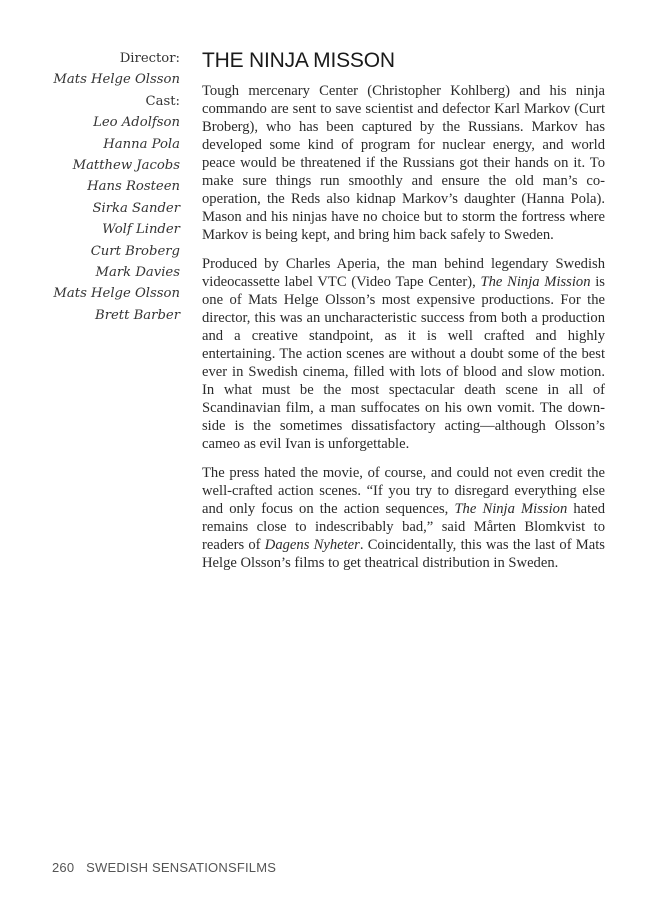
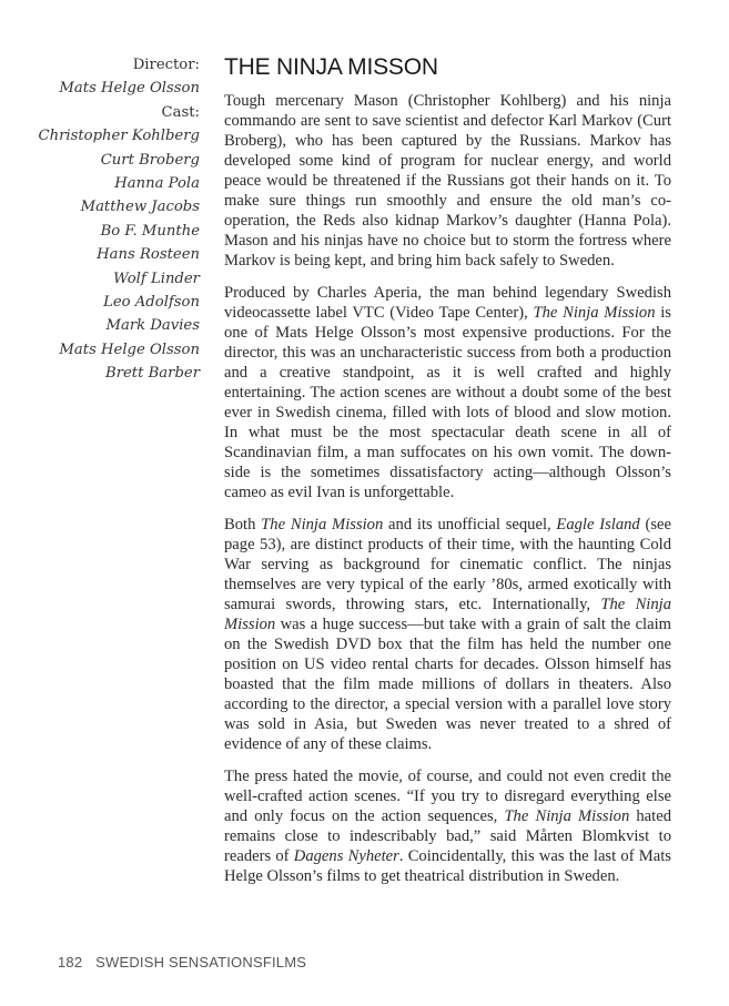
  Director:
  Mats Helge Olsson
  Cast:
+ Christopher Kohlberg
- Leo Adolfson
+ Curt Broberg
  Hanna Pola
  Matthew Jacobs
+ Bo F. Munthe
  Hans Rosteen
- Sirka Sander
  Wolf Linder
- Curt Broberg
+ Leo Adolfson
  Mark Davies
  Mats Helge Olsson
  Brett Barber
  THE NINJA MISSON
- Tough mercenary Center (Christopher Kohlberg) and his ninja commando are sent to save scientist and defector Karl Markov (Curt Broberg), who has been captured by the Russians. Markov has developed some kind of program for nuclear energy, and world peace would be threatened if the Russians got their hands on it. To make sure things run smoothly and ensure the old man’s co-operation, the Reds also kidnap Markov’s daughter (Hanna Pola). Mason and his ninjas have no choice but to storm the fortress where Markov is being kept, and bring him back safely to Sweden.
+ Tough mercenary Mason (Christopher Kohlberg) and his ninja commando are sent to save scientist and defector Karl Markov (Curt Broberg), who has been captured by the Russians. Markov has developed some kind of program for nuclear energy, and world peace would be threatened if the Russians got their hands on it. To make sure things run smoothly and ensure the old man’s co-operation, the Reds also kidnap Markov’s daughter (Hanna Pola). Mason and his ninjas have no choice but to storm the fortress where Markov is being kept, and bring him back safely to Sweden.
  Produced by Charles Aperia, the man behind legendary Swedish videocassette label VTC (Video Tape Center), The Ninja Mission is one of Mats Helge Olsson’s most expensive productions. For the director, this was an uncharacteristic success from both a produc­tion and a creative standpoint, as it is well crafted and highly entertaining. The action scenes are without a doubt some of the best ever in Swedish cinema, filled with lots of blood and slow motion. In what must be the most spectacular death scene in all of Scandinavian film, a man suffocates on his own vomit. The down­ide is the sometimes dissatisfactory acting—although Olsson’s cameo as evil Ivan is unforgettable.
+ Both The Ninja Mission and its unofficial sequel, Eagle Island (see page 53), are distinct products of their time, with the haunting Cold War serving as background for cinematic conflict. The ninjas themselves are very typical of the early ’80s, armed exotically with samurai swords, throwing stars, etc. Internationally, The Ninja Mission was a huge success—but take with a grain of salt the claim on the Swedish DVD box that the film has held the number one position on US video rental charts for decades. Olsson himself has boasted that the film made millions of dollars in theaters. Also according to the director, a special version with a parallel love story was sold in Asia, but Sweden was never treated to a shred of evidence of any of these claims.
  The press hated the movie, of course, and could not even credit the well-crafted action scenes. “If you try to disregard everything else and only focus on the action sequences, The Ninja Mission hated remains close to indescribably bad,” said Mårten Blomkvist to readers of Dagens Nyheter. Coincidentally, this was the last of Mats Helge Olsson’s films to get theatrical distribution in Sweden.
- 260 SWEDISH SENSATIONSFILMS
+ 182 SWEDISH SENSATIONSFILMS
